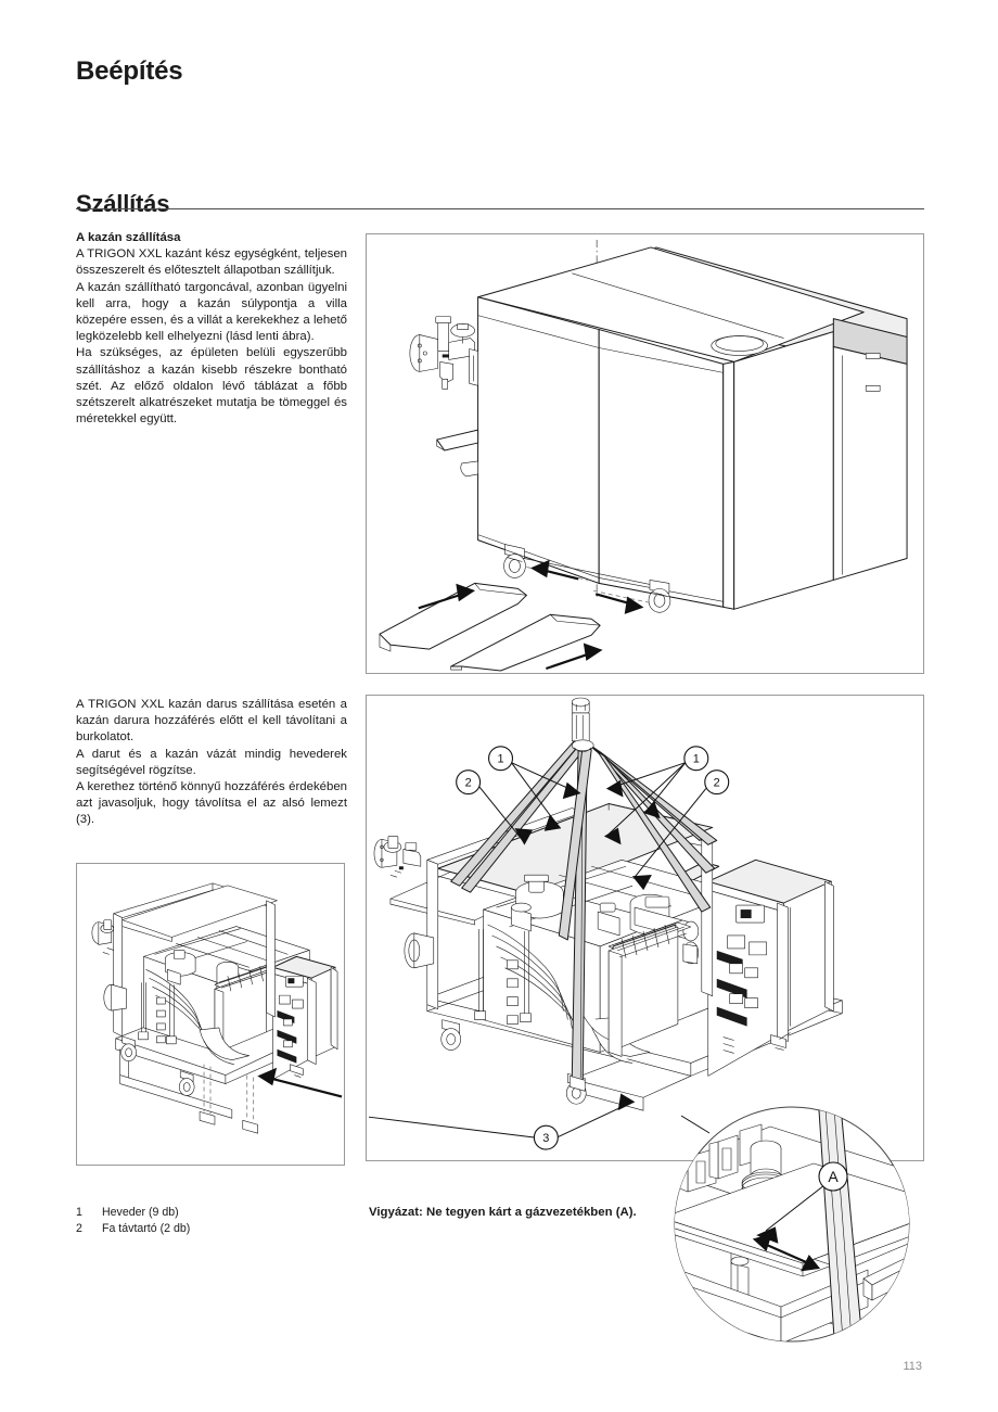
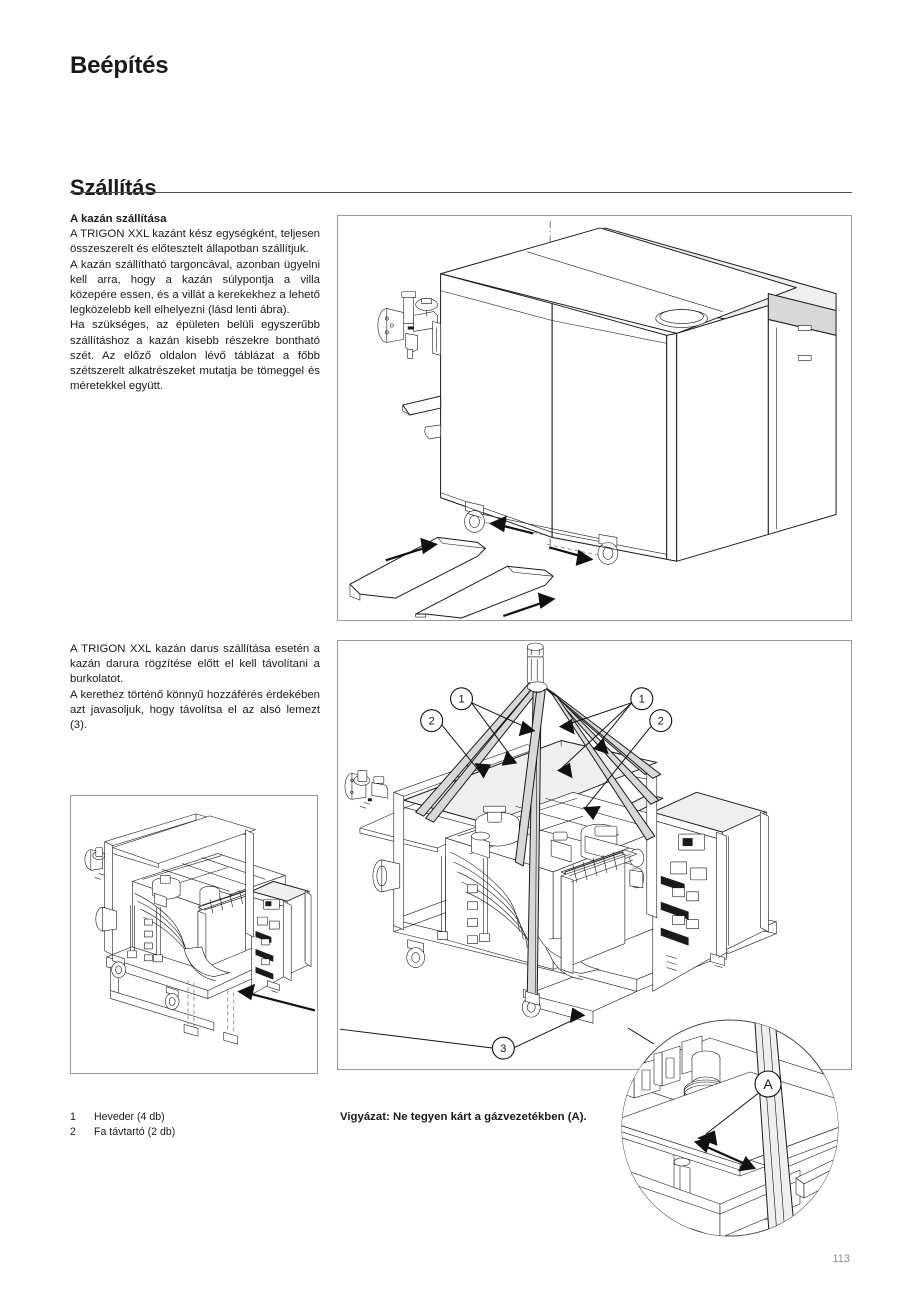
  Beépítés
  Szállítás
  A kazán szállítása
  A TRIGON XXL kazánt kész egységként, teljesen összeszerelt és előtesztelt állapotban szállítjuk.
  A kazán szállítható targoncával, azonban ügyelni kell arra, hogy a kazán súlypontja a villa közepére essen, és a villát a kerekekhez a lehető legközelebb kell elhelyezni (lásd lenti ábra).
  Ha szükséges, az épületen belüli egyszerűbb szállításhoz a kazán kisebb részekre bontható szét. Az előző oldalon lévő táblázat a főbb szétszerelt alkatrészeket mutatja be tömeggel és méretekkel együtt.
- A TRIGON XXL kazán darus szállítása esetén a kazán darura hozzáférés előtt el kell távolítani a burkolatot.
+ A TRIGON XXL kazán darus szállítása esetén a kazán darura rögzítése előtt el kell távolítani a burkolatot.
- A darut és a kazán vázát mindig hevederek segítségével rögzítse.
  A kerethez történő könnyű hozzáférés érdekében azt javasoljuk, hogy távolítsa el az alsó lemezt (3).
  1
  1
  2
  2
  3
  A
  1
- Heveder (9 db)
+ Heveder (4 db)
  2
  Fa távtartó (2 db)
  Vigyázat: Ne tegyen kárt a gázvezetékben (A).
  113
